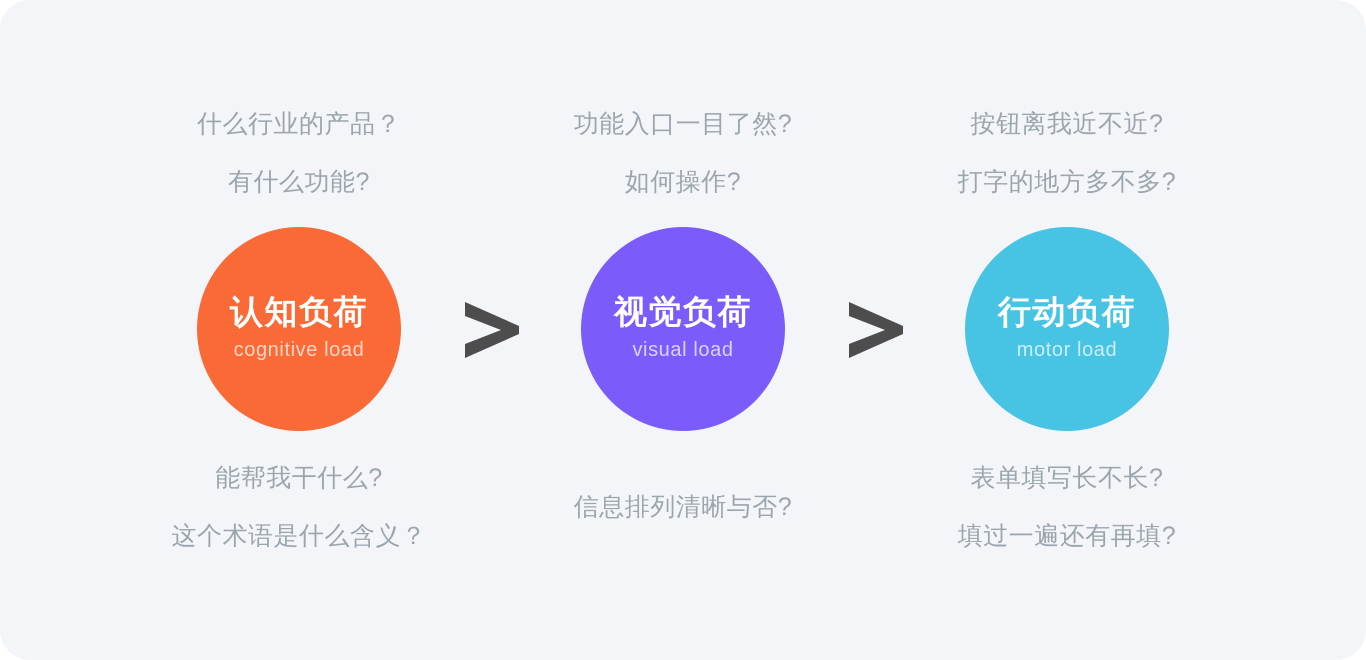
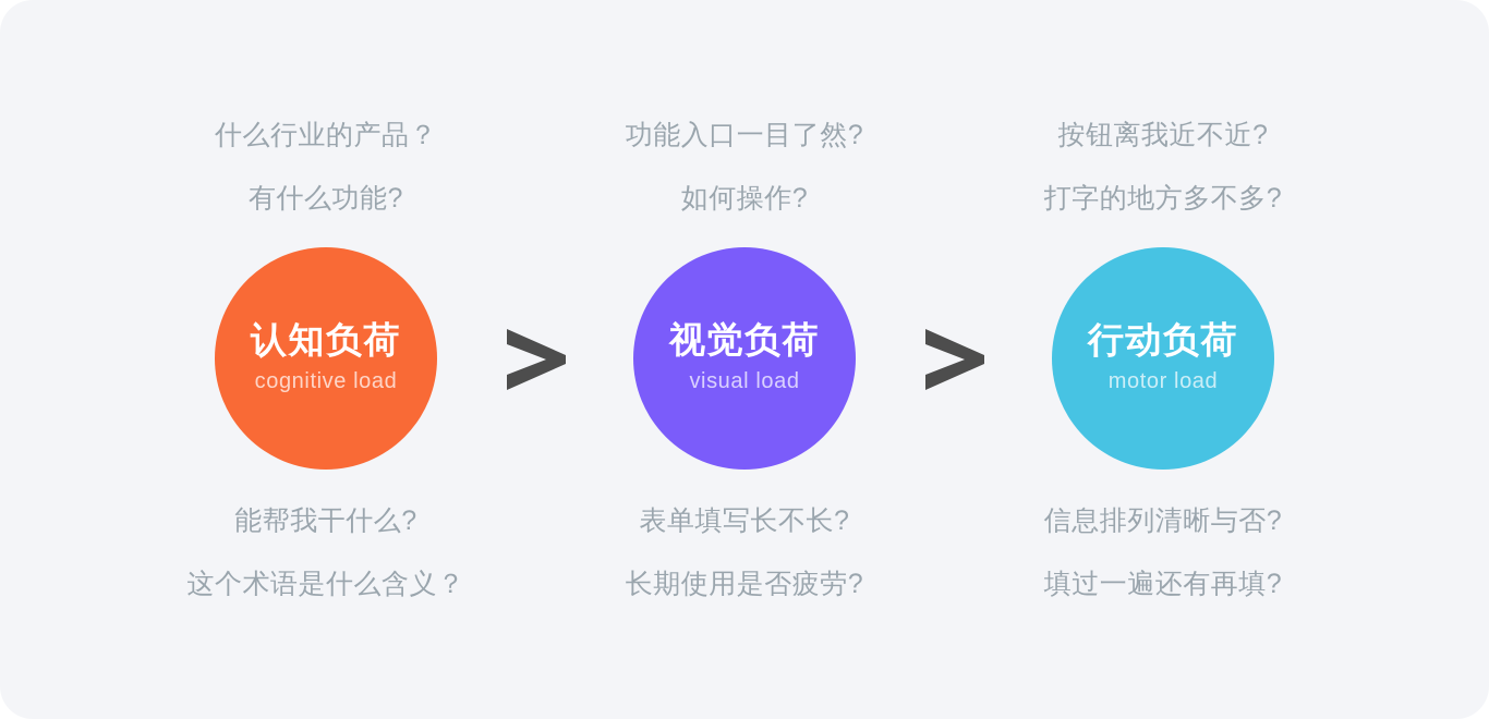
  什么行业的产品？
  有什么功能?
  认知负荷
  cognitive load
  能帮我干什么?
  这个术语是什么含义？
  功能入口一目了然?
  如何操作?
  视觉负荷
  visual load
- 信息排列清晰与否?
+ 表单填写长不长?
+ 长期使用是否疲劳?
  按钮离我近不近?
  打字的地方多不多?
  行动负荷
  motor load
- 表单填写长不长?
+ 信息排列清晰与否?
  填过一遍还有再填?
